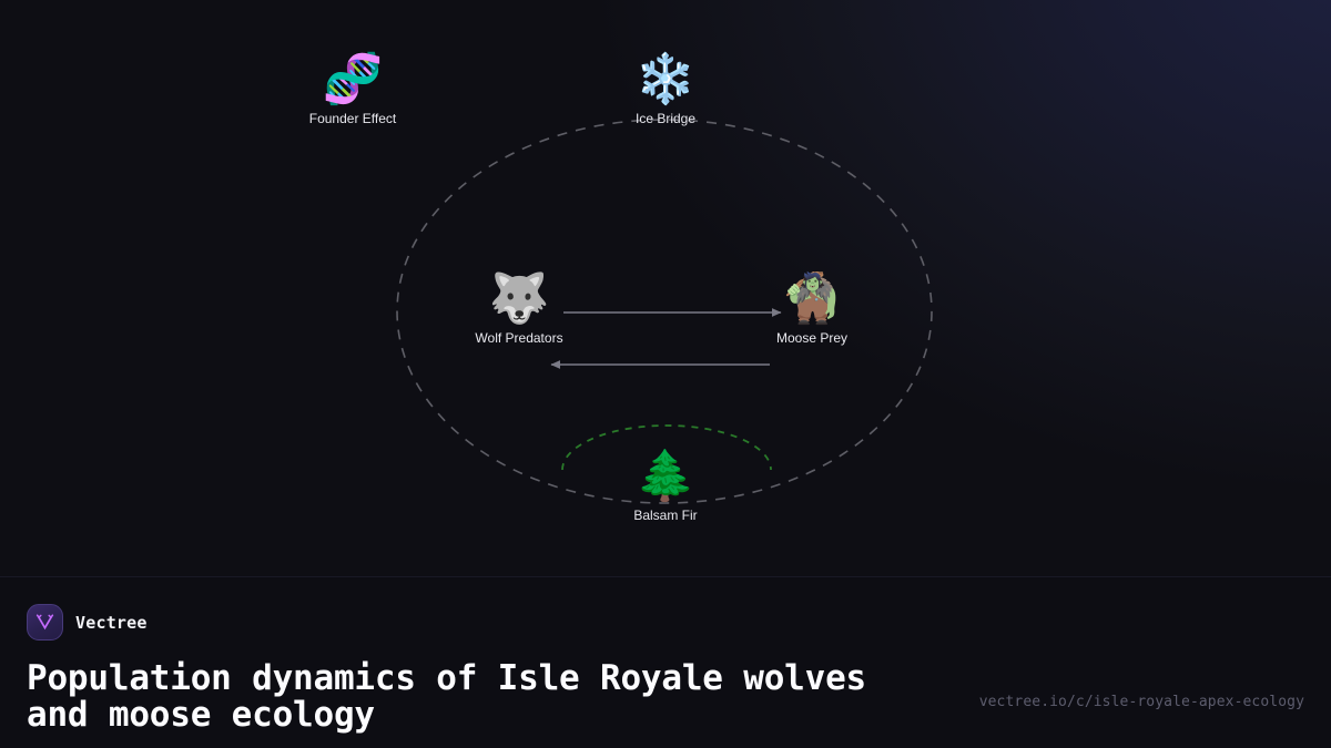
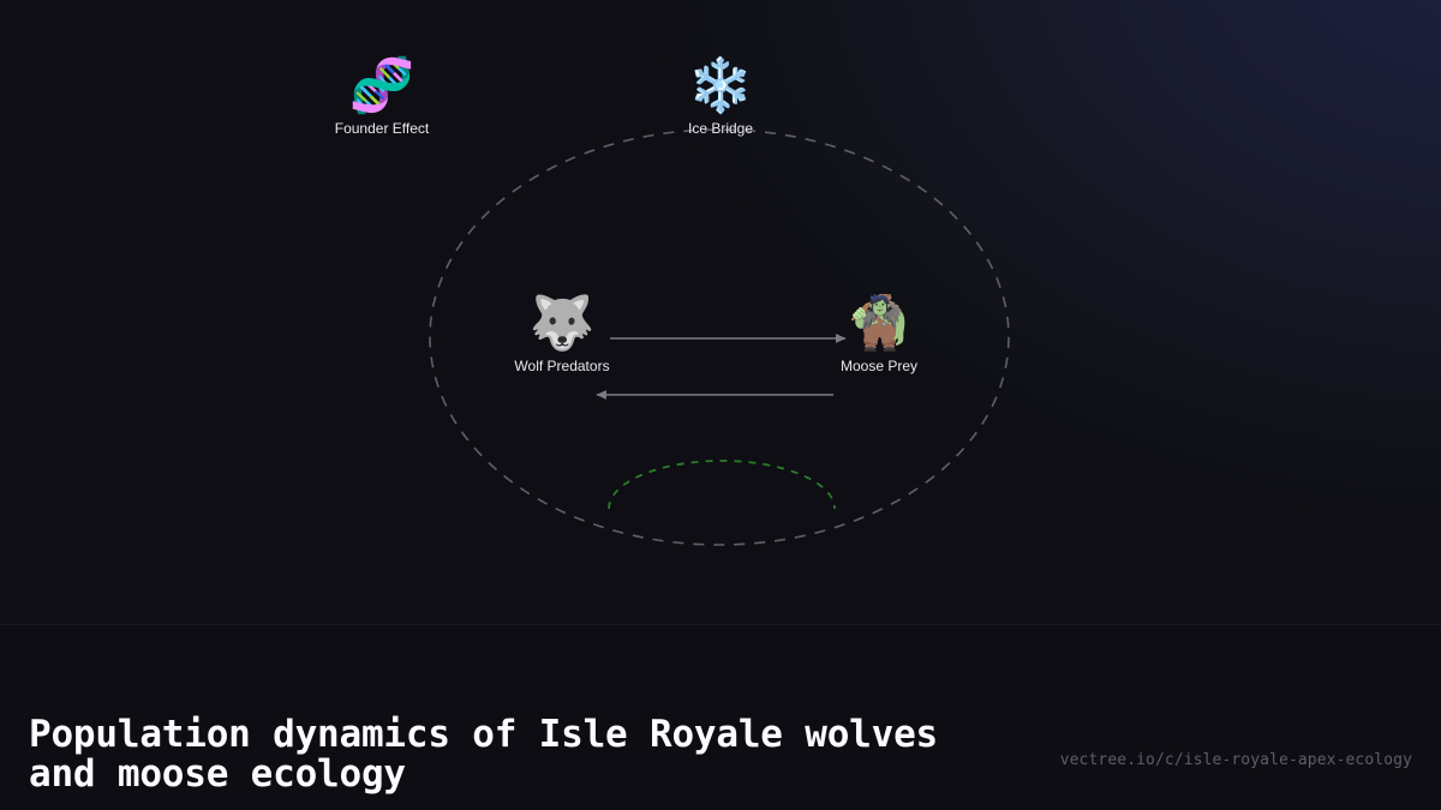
  🧬
  Founder Effect
  ❄️
  Ice Bridge
  🐺
  Wolf Predators
  🧌
  Moose Prey
- 🌲
- Balsam Fir
- Vectree
  Population dynamics of Isle Royale wolves and moose ecology
  vectree.io/c/isle-royale-apex-ecology
